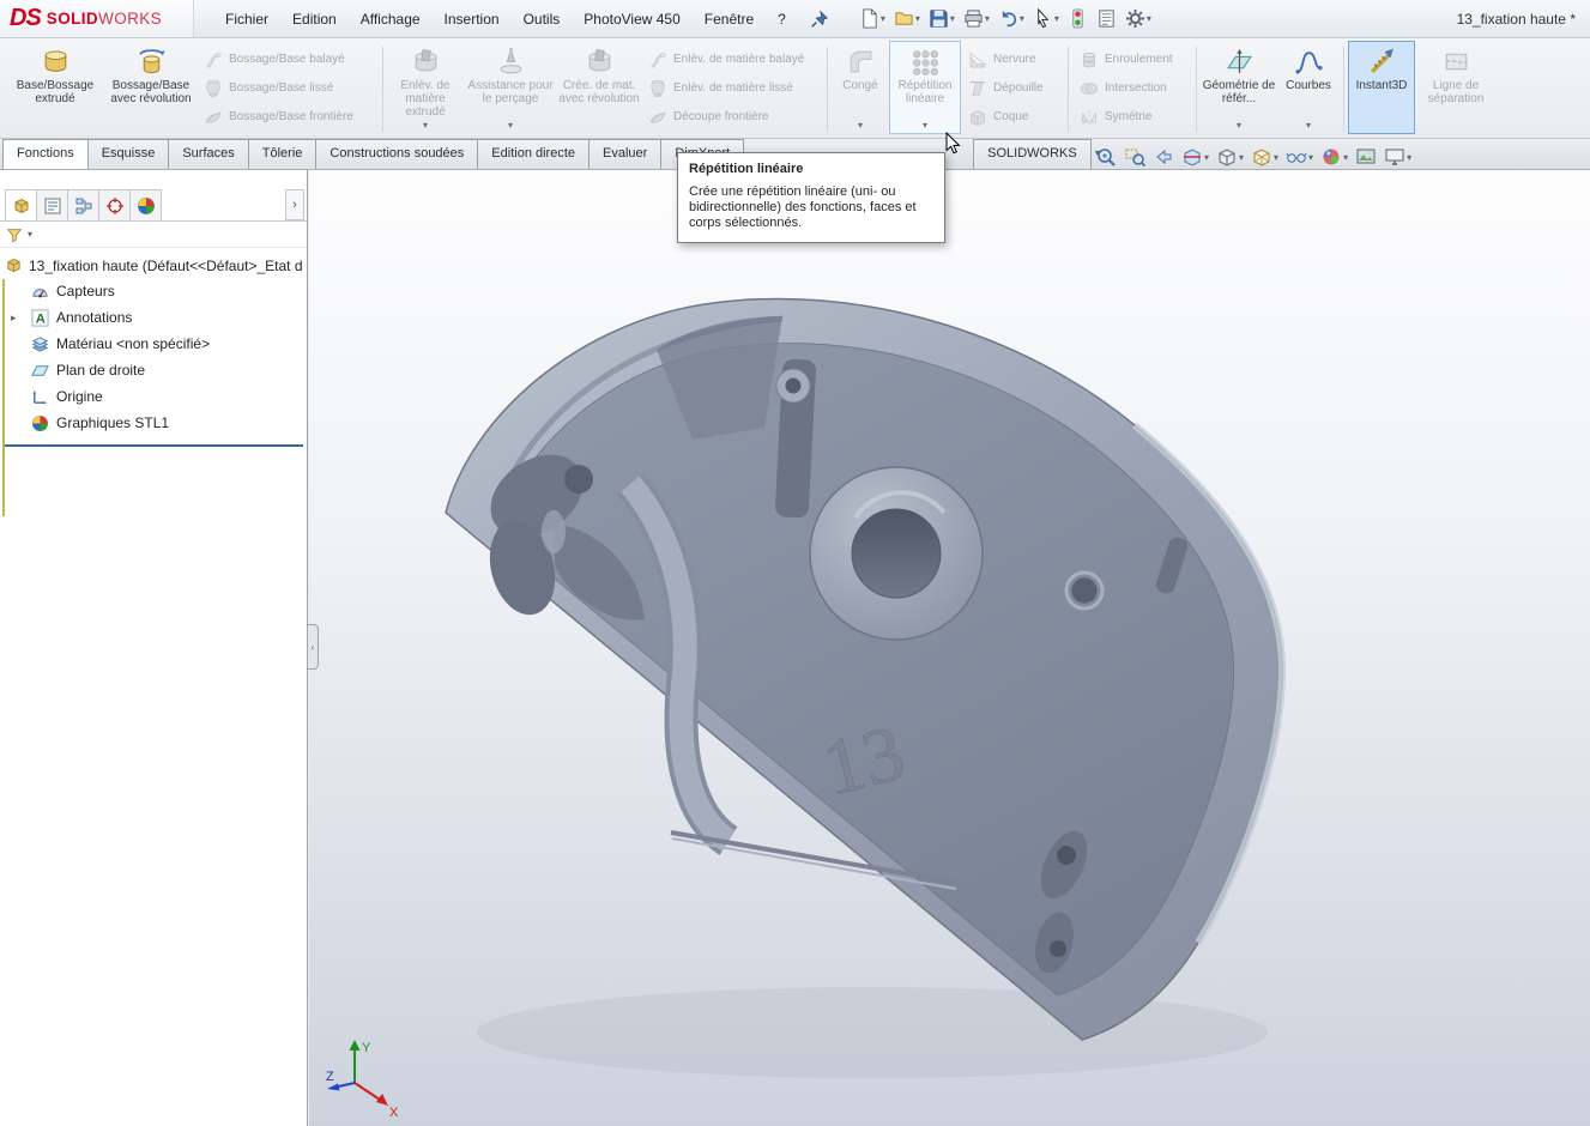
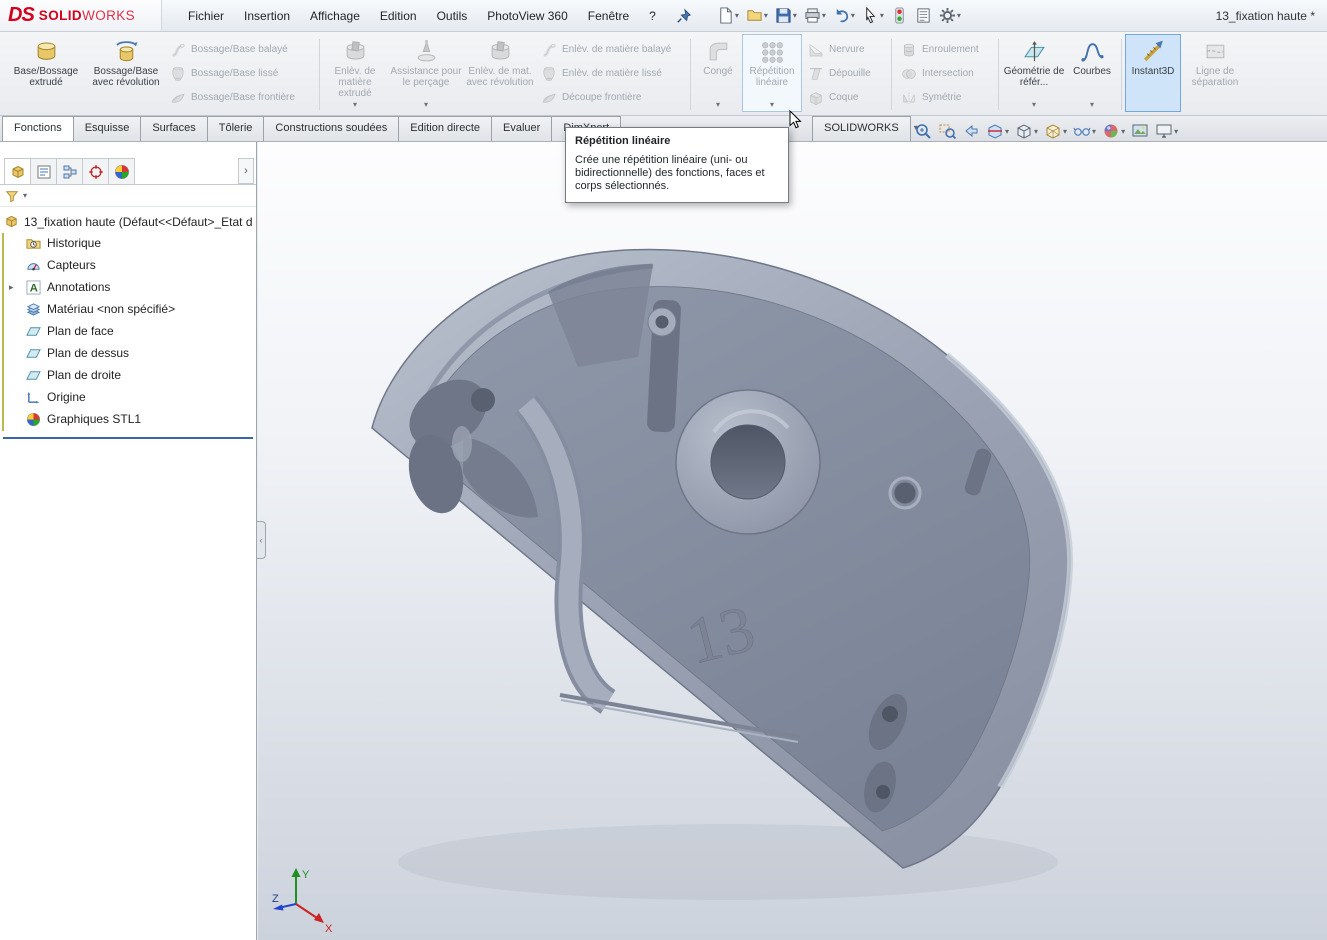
  DS
  SOLIDWORKS
  Fichier
- Edition
+ Insertion
  Affichage
- Insertion
+ Edition
  Outils
- PhotoView 450
+ PhotoView 360
  Fenêtre
  ?
  ▾
  ▾
  ▾
  ▾
  ▾
  ▾
  ▾
  13_fixation haute *
  Base/Bossage extrudé
  Bossage/Base avec révolution
  Bossage/Base balayé
  Bossage/Base lissé
  Bossage/Base frontière
  Enlèv. de matière extrudé
  ▾
  Assistance pour le perçage
  ▾
- Crée. de mat. avec révolution
+ Enlèv. de mat. avec révolution
  Enlèv. de matière balayé
  Enlèv. de matière lissé
  Découpe frontière
  Congé
  ▾
  Répétition linéaire
  ▾
  Nervure
  Dépouille
  Coque
  Enroulement
  Intersection
  Symétrie
  Géométrie de référ...
  ▾
  Courbes
  ▾
  Instant3D
  Ligne de séparation
  Fonctions
  Esquisse
  Surfaces
  Tôlerie
  Constructions soudées
  Edition directe
  Evaluer
  SOLIDWORKS
  ▾
  ›
  ▾
  13_fixation haute (Défaut<<Défaut>_Etat d
+ Historique
  Capteurs
  ▸
  Annotations
  Matériau <non spécifié>
+ Plan de face
+ Plan de dessus
  Plan de droite
  Origine
  Graphiques STL1
  ‹
  Y
  X
  Z
  ▾
  ▾
  ▾
  ▾
  ▾
  ▾
  Répétition linéaire
  Crée une répétition linéaire (uni- ou bidirectionnelle) des fonctions, faces et corps sélectionnés.
